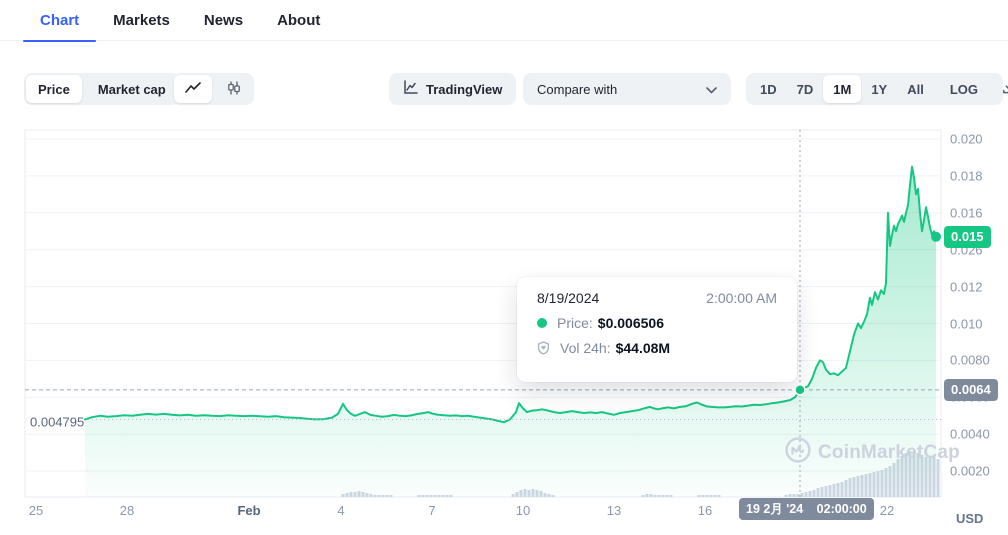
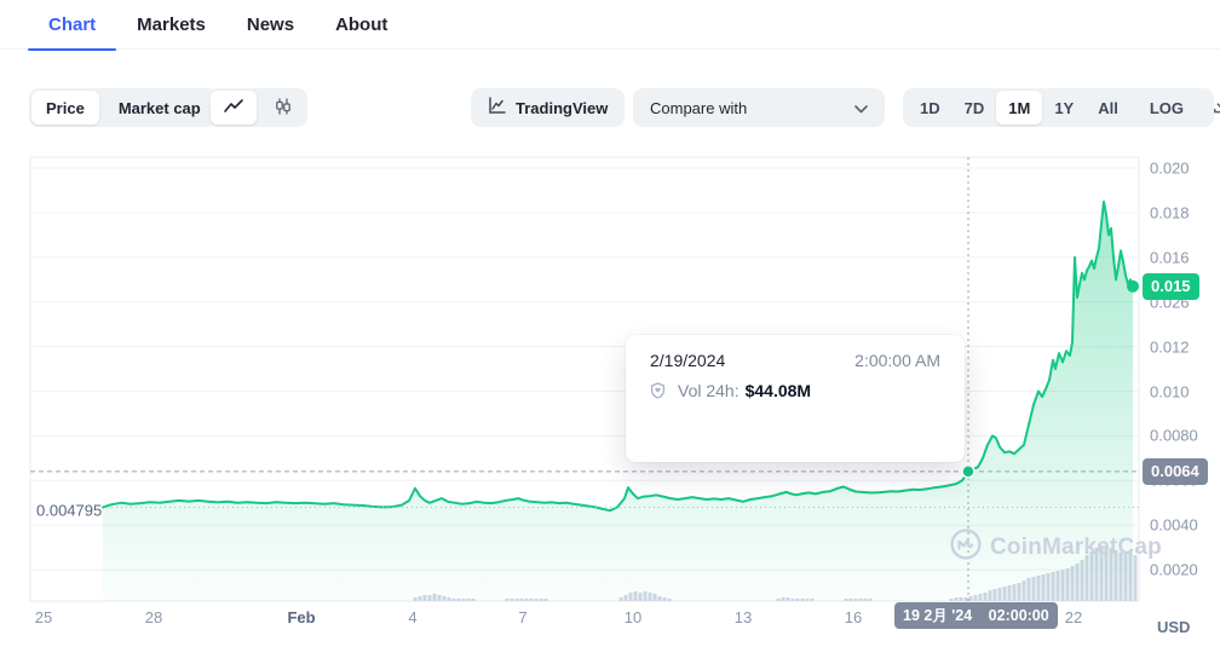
  Chart
  Markets
  News
  About
  Price
  Market cap
  TradingView
  Compare with
  1D
  7D
  1M
  1Y
  All
  LOG
  CoinMarketCap
  0.020
  0.018
  0.016
  0.026
  0.012
  0.010
  0.0080
  0.0040
  0.0020
  25
  28
  Feb
  4
  7
  10
  13
  16
  22
  0.004795
  USD
  0.015
  0.0064
  19 2月 '24 02:00:00
- 8/19/2024
+ 2/19/2024
  2:00:00 AM
- Price:
- $0.006506
  Vol 24h:
  $44.08M
